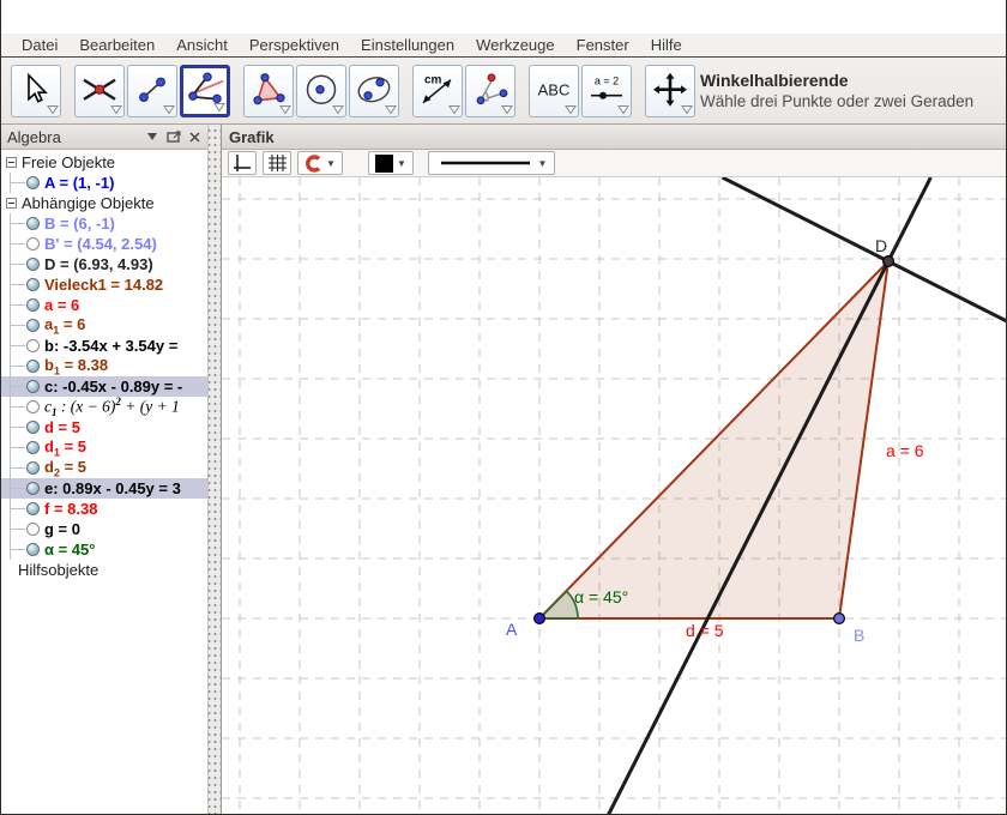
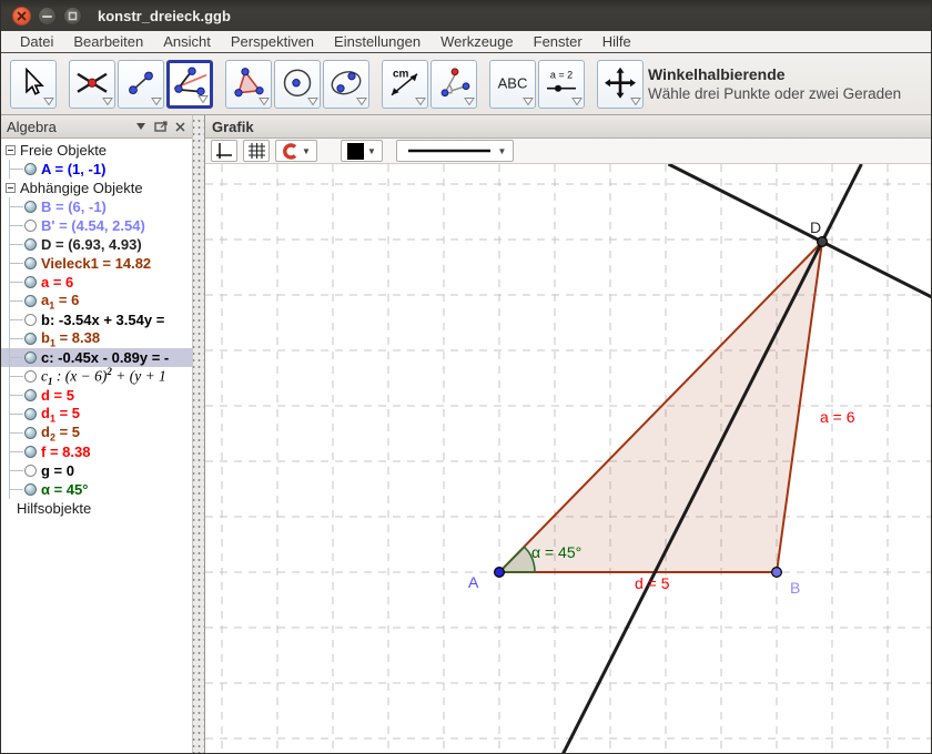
+ konstr_dreieck.ggb
  Datei
  Bearbeiten
  Ansicht
  Perspektiven
  Einstellungen
  Werkzeuge
  Fenster
  Hilfe
  cm
  ABC
  a = 2
  Winkelhalbierende
  Wähle drei Punkte oder zwei Geraden
  Algebra
  Freie Objekte
  A = (1, -1)
  Abhängige Objekte
  B = (6, -1)
  B' = (4.54, 2.54)
  D = (6.93, 4.93)
  Vieleck1 = 14.82
  a = 6
  a1 = 6
  b: -3.54x + 3.54y =
  b1 = 8.38
  c: -0.45x - 0.89y = -
  c1 : (x − 6)2 + (y + 1
  d = 5
  d1 = 5
  d2 = 5
- e: 0.89x - 0.45y = 3
  f = 8.38
  g = 0
  α = 45°
  Hilfsobjekte
  Grafik
  ▼
  ▼
  ▼
  A
  B
  D
  a = 6
  d = 5
  α = 45°
